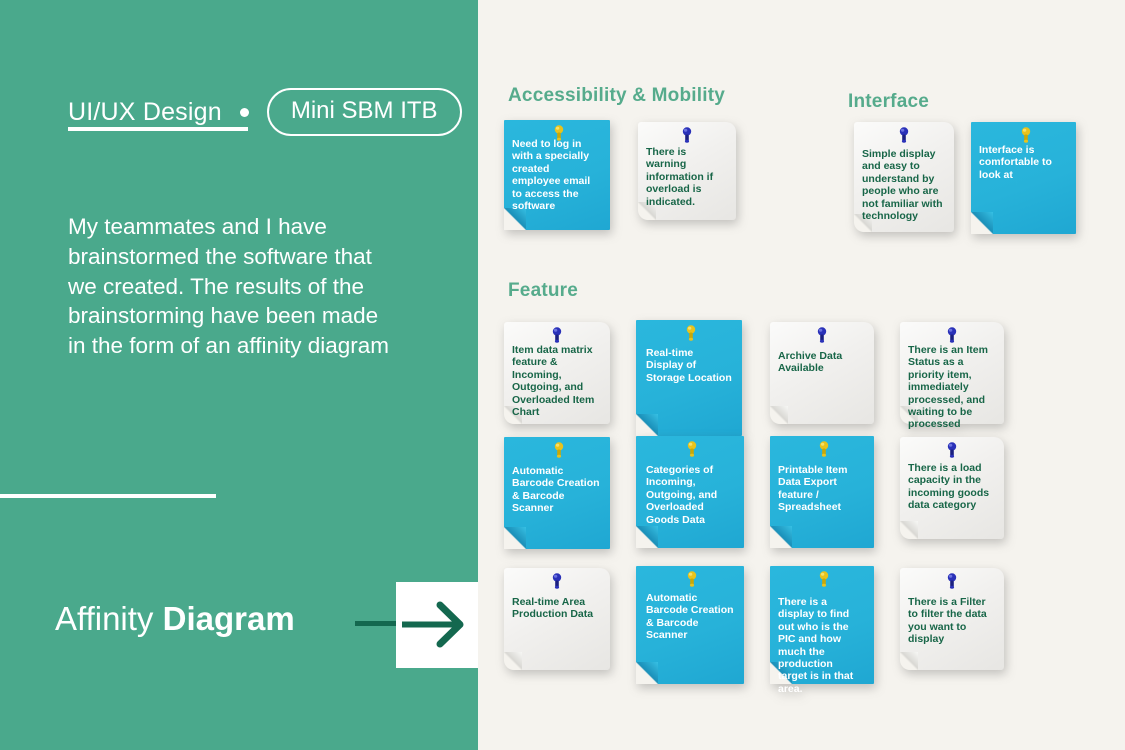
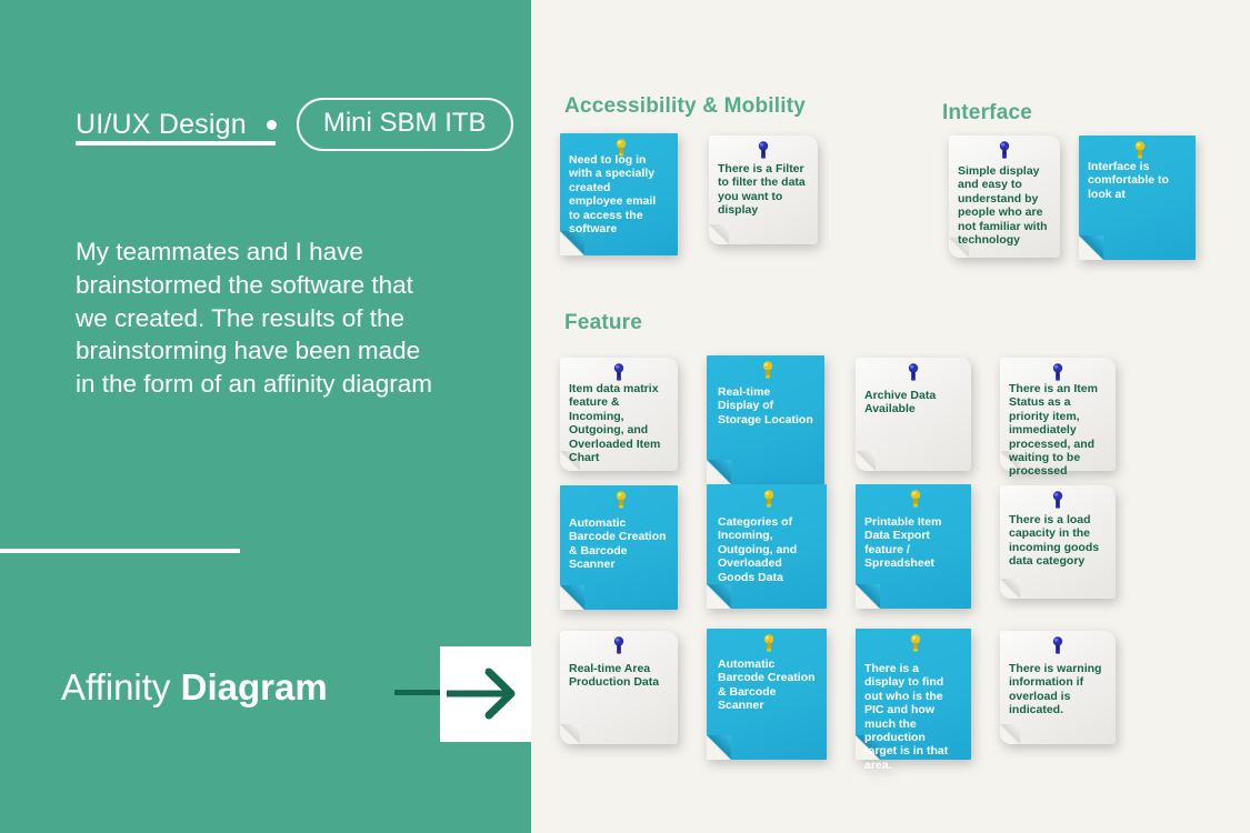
  UI/UX Design
  Mini SBM ITB
  My teammates and I have brainstormed the software that we created. The results of the brainstorming have been made in the form of an affinity diagram
  Affinity Diagram
  Accessibility & Mobility
  Interface
  Feature
  Need to log in with a specially created employee email to access the software
- There is warning information if overload is indicated.
+ There is a Filter to filter the data you want to display
  Simple display and easy to understand by people who are not familiar with technology
  Interface is comfortable to look at
  Item data matrix feature & Incoming, Outgoing, and Overloaded Item Chart
  Real-time Display of Storage Location
  Archive Data Available
  There is an Item Status as a priority item, immediately processed, and waiting to be processed
  Automatic Barcode Creation & Barcode Scanner
  Categories of Incoming, Outgoing, and Overloaded Goods Data
  Printable Item Data Export feature / Spreadsheet
  There is a load capacity in the incoming goods data category
  Real-time Area Production Data
  Automatic Barcode Creation & Barcode Scanner
  There is a display to find out who is the PIC and how much the production target is in that area.
- There is a Filter to filter the data you want to display
+ There is warning information if overload is indicated.
